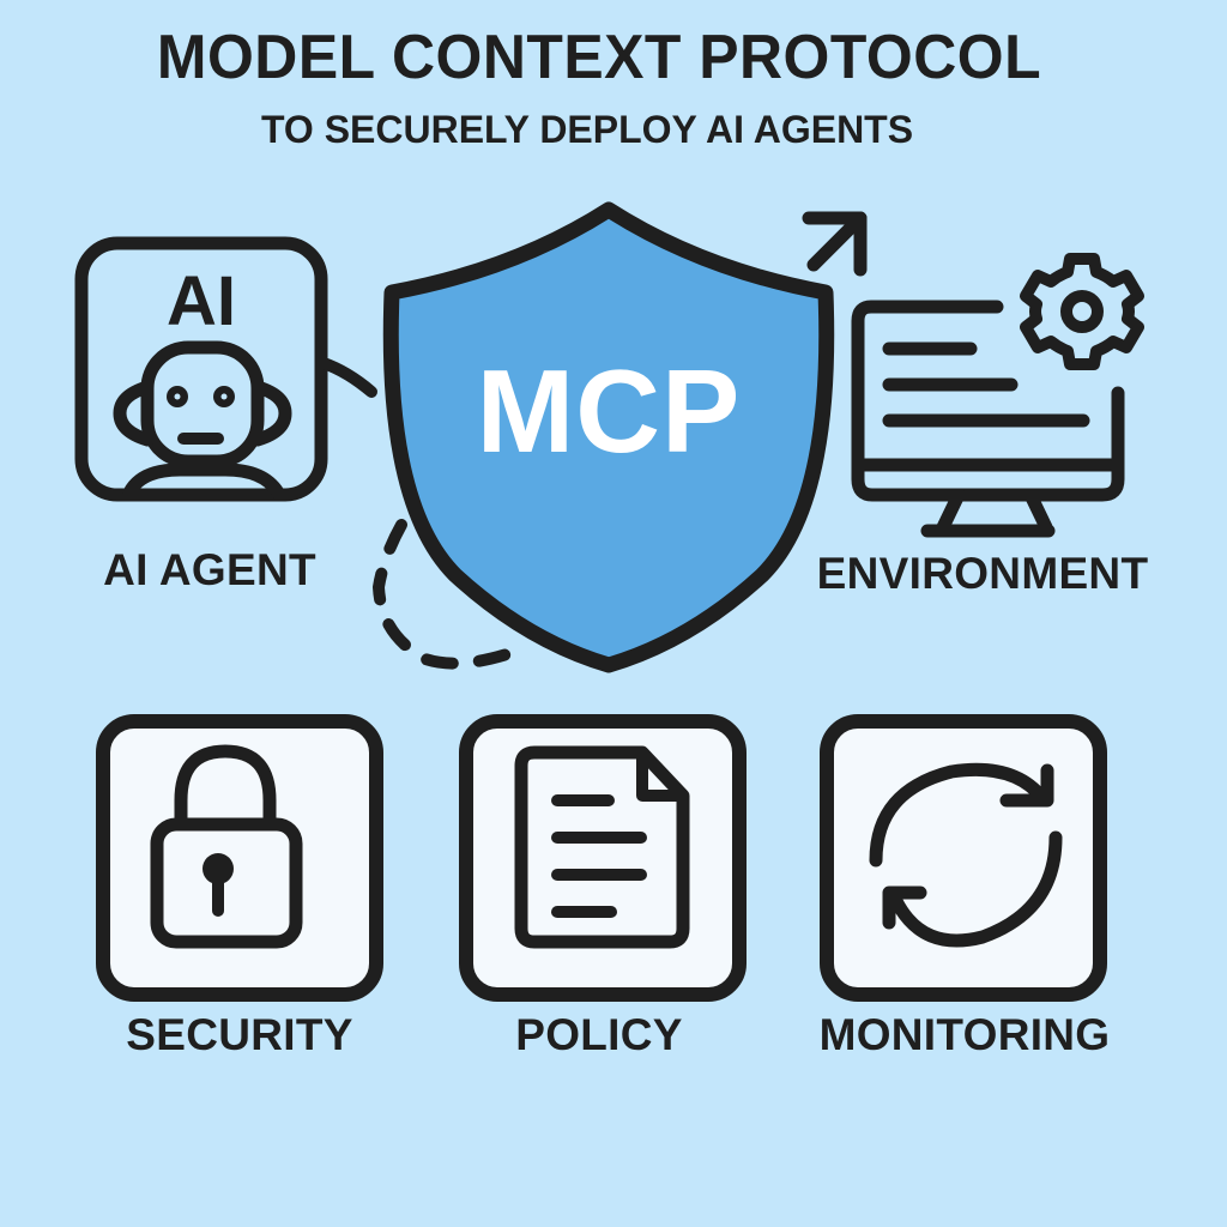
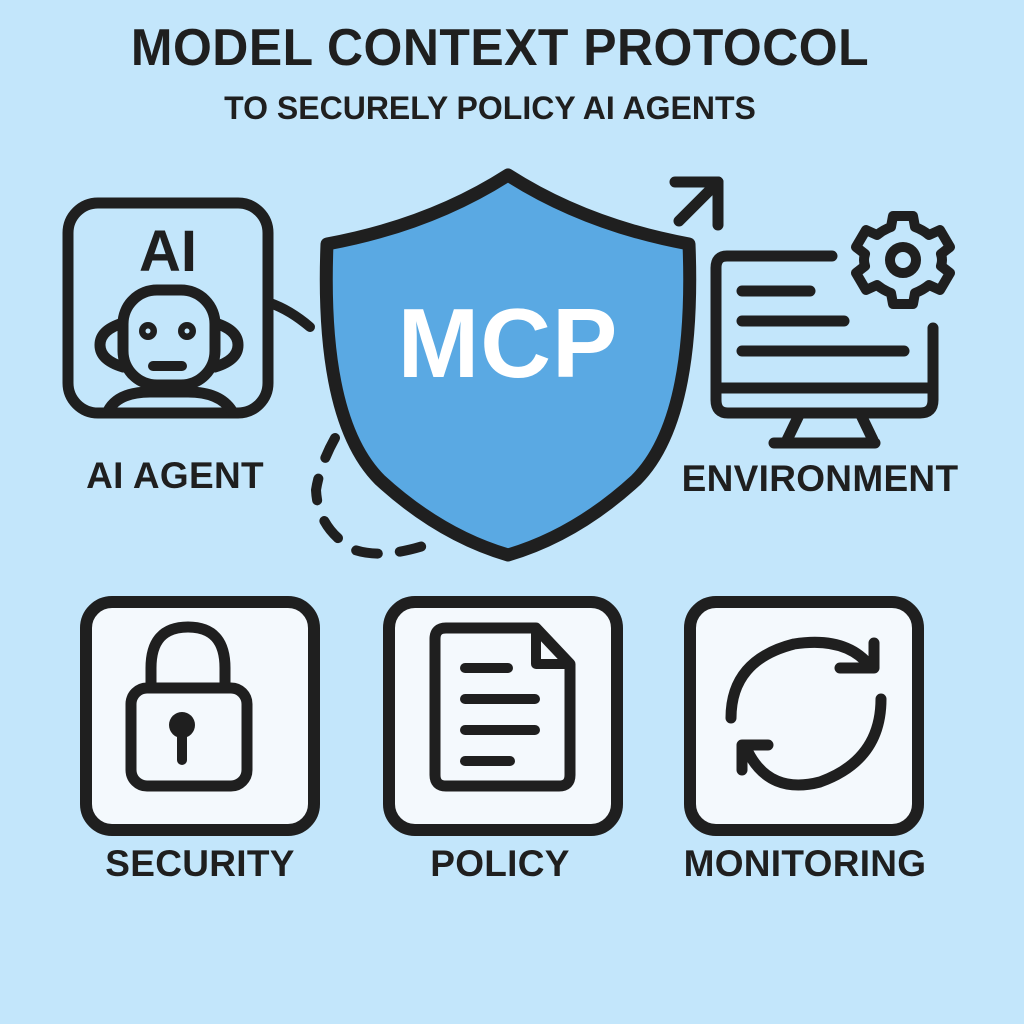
  MODEL CONTEXT PROTOCOL
- TO SECURELY DEPLOY AI AGENTS
+ TO SECURELY POLICY AI AGENTS
  AI
  AI AGENT
  MCP
  ENVIRONMENT
  SECURITY
  POLICY
  MONITORING
